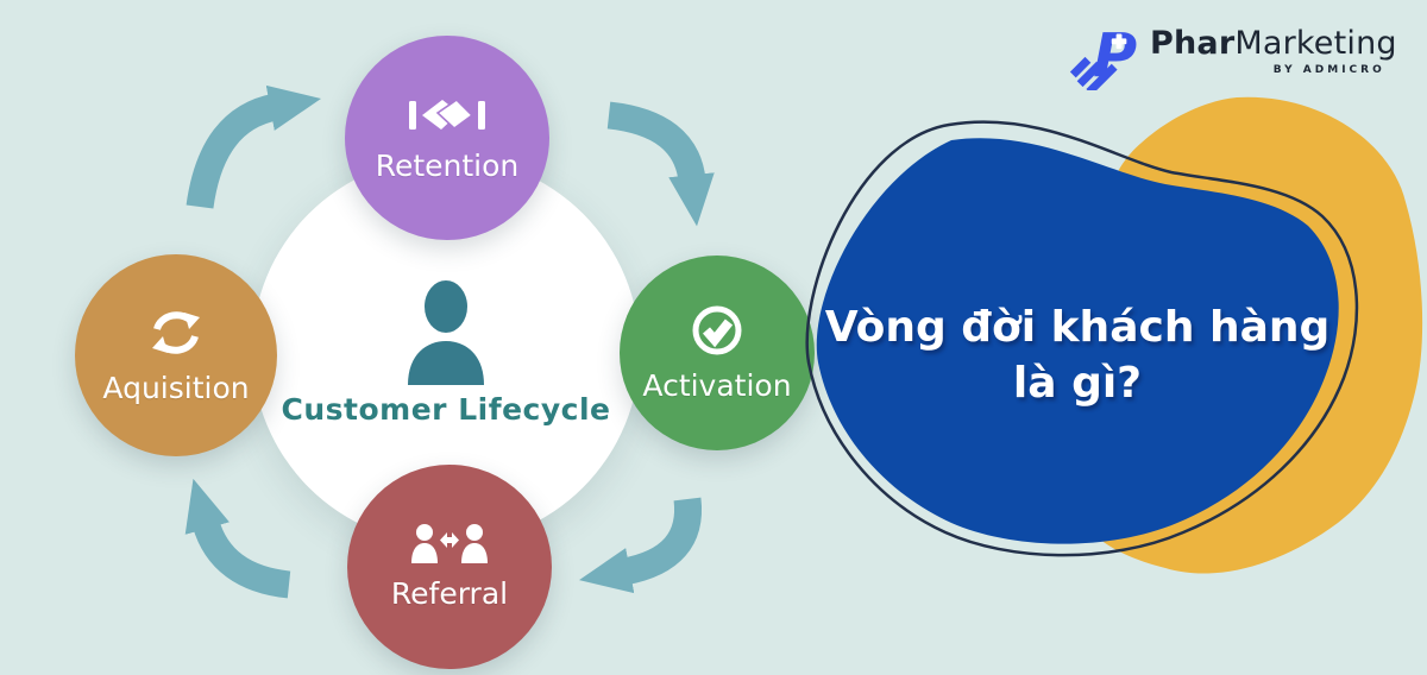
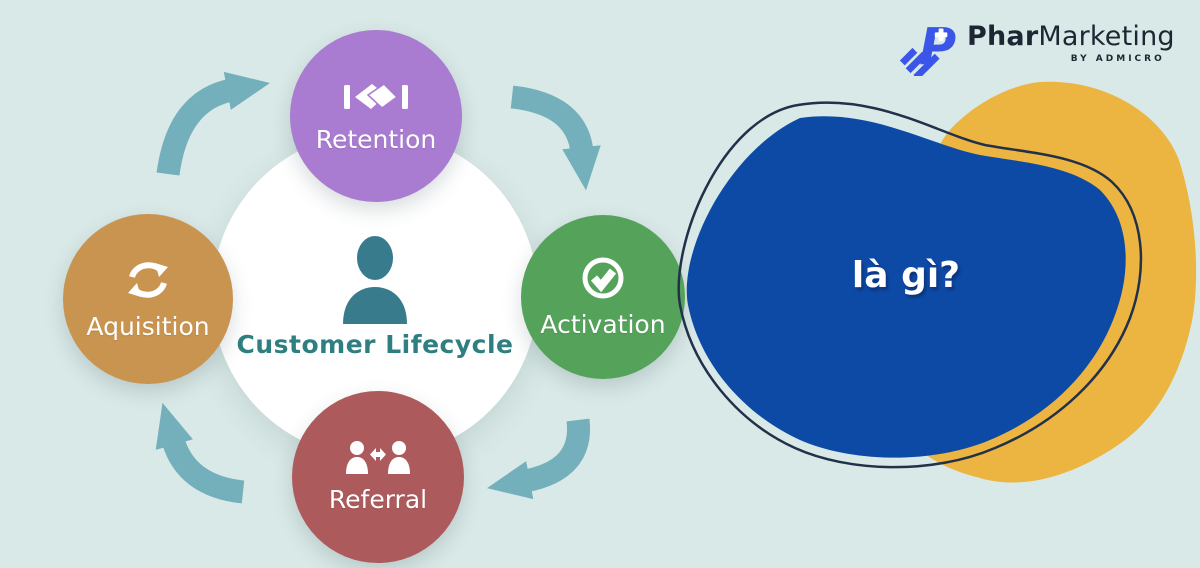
  Customer Lifecycle
  Retention
  Activation
  Referral
  Aquisition
- Vòng đời khách hàng
  là gì?
  P
  PharMarketing
  BY ADMICRO
